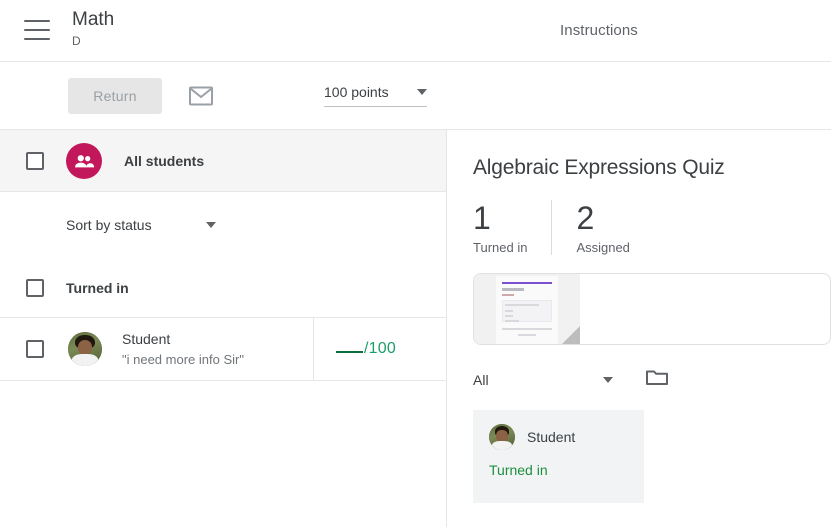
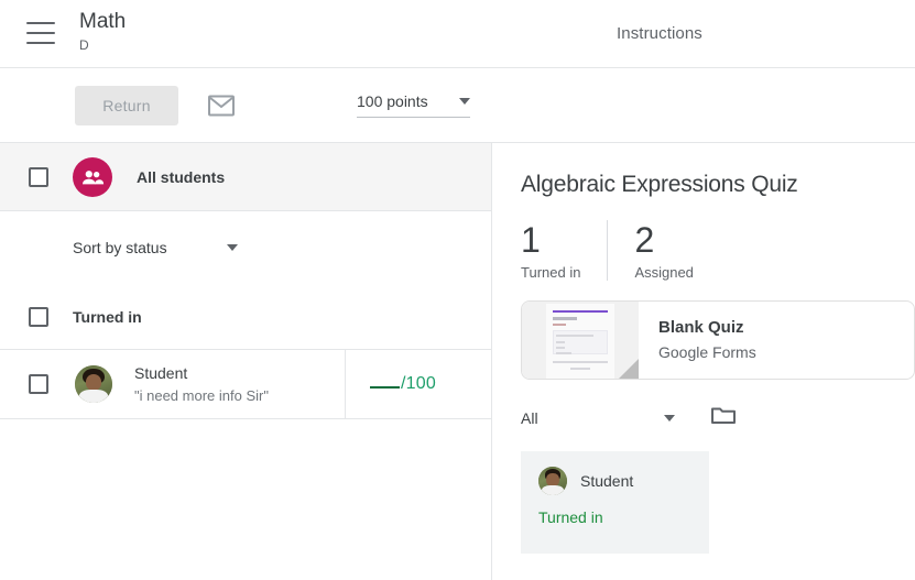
  Math
  D
  Instructions
  Return
  100 points
  All students
  Sort by status
  Turned in
  Student
  "i need more info Sir"
  /100
  Algebraic Expressions Quiz
  1
  Turned in
  2
  Assigned
+ Blank Quiz
+ Google Forms
  All
  Student
  Turned in
